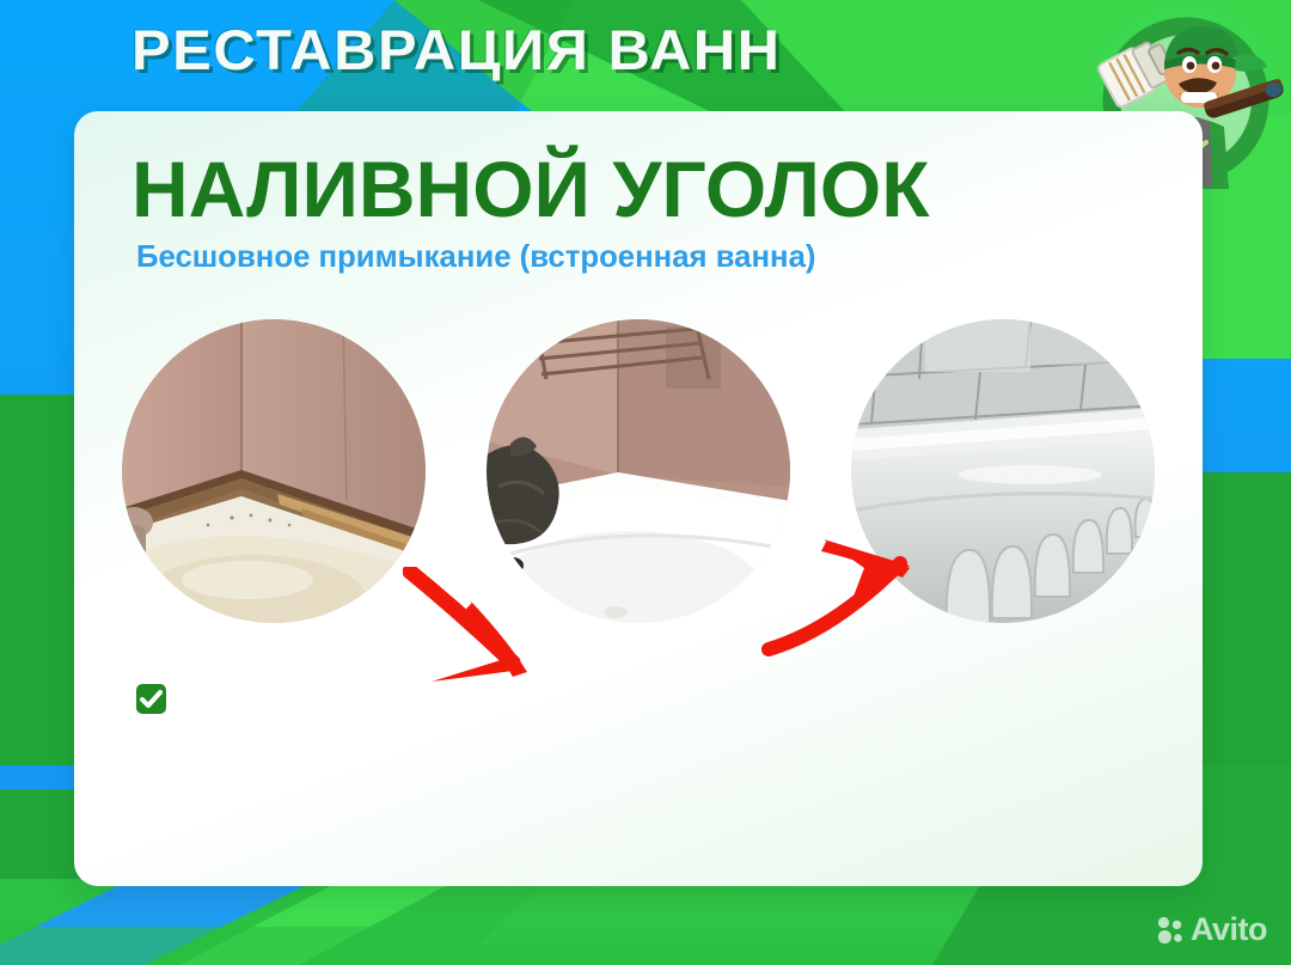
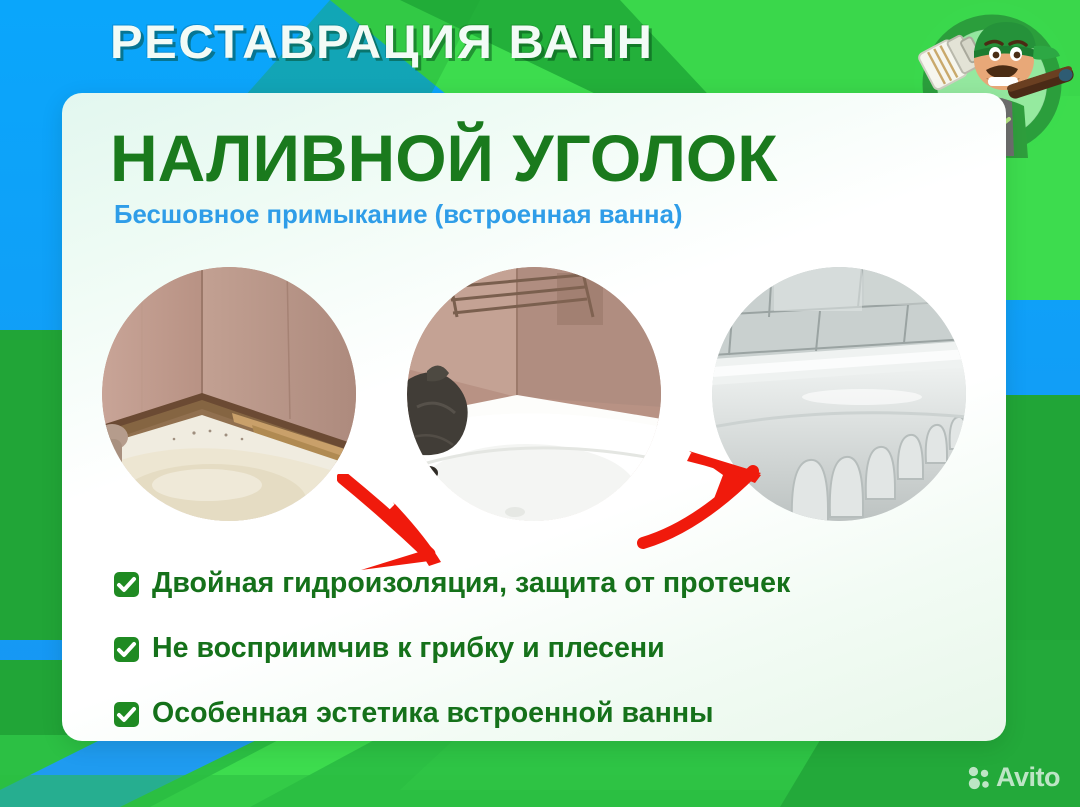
  РЕСТАВРАЦИЯ ВАНН
  НАЛИВНОЙ УГОЛОК
  Бесшовное примыкание (встроенная ванна)
+ Двойная гидроизоляция, защита от протечек
+ Не восприимчив к грибку и плесени
+ Особенная эстетика встроенной ванны
  Avito
